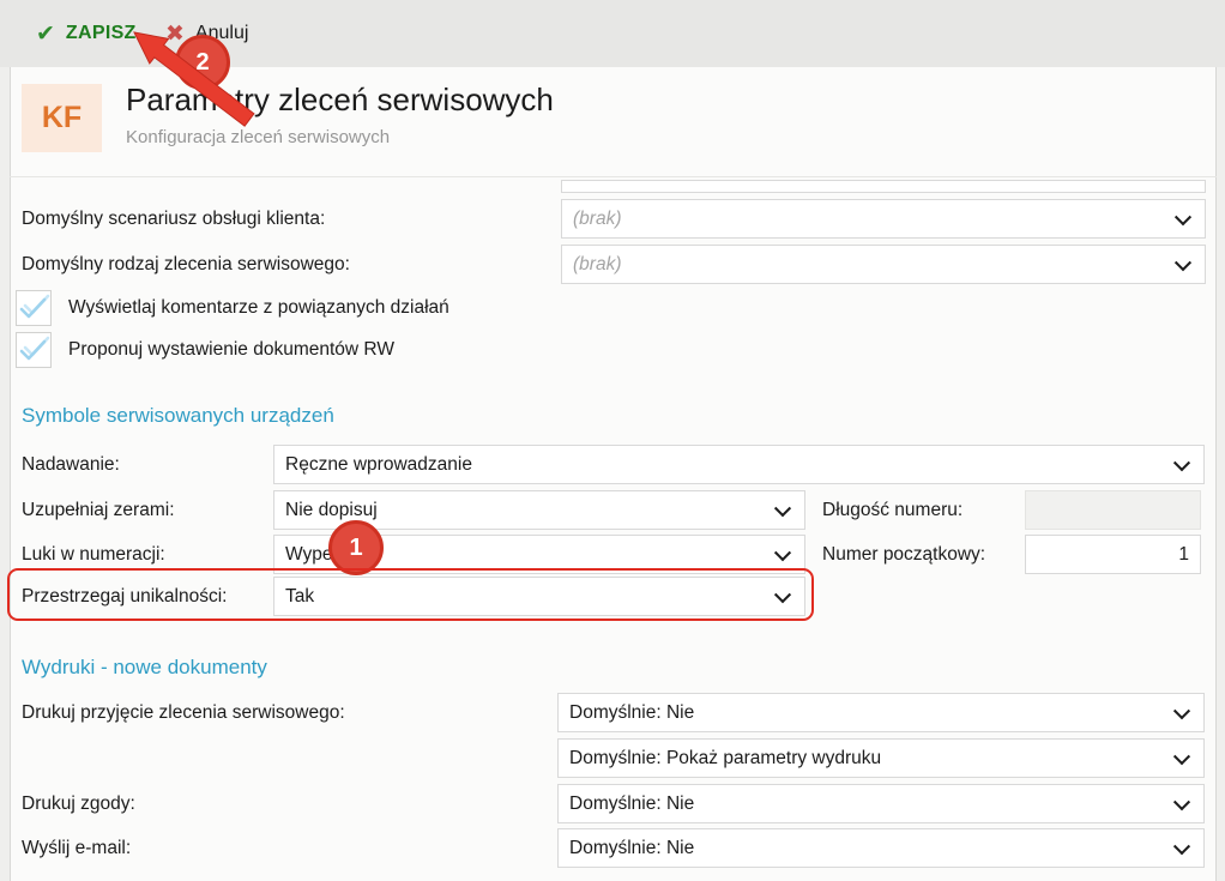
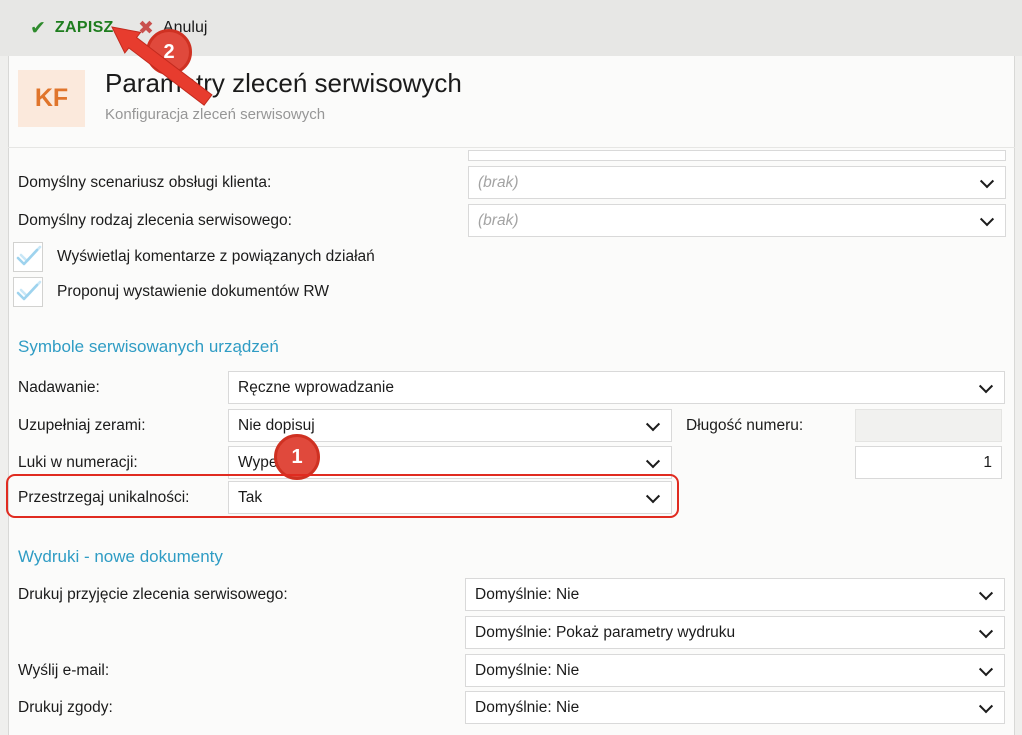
  ✔
  ZAPISZ
  ✖
  Anuluj
  KF
  Paramtry zleceń serwisowych
  Konfiguracja zleceń serwisowych
  Domyślny scenariusz obsługi klienta:
  (brak)
  Domyślny rodzaj zlecenia serwisowego:
  (brak)
  Wyświetlaj komentarze z powiązanych działań
  Proponuj wystawienie dokumentów RW
  Symbole serwisowanych urządzeń
  Nadawanie:
  Ręczne wprowadzanie
  Uzupełniaj zerami:
  Nie dopisuj
  Długość numeru:
  Luki w numeracji:
- Numer początkowy:
  1
  Przestrzegaj unikalności:
  Tak
  Wydruki - nowe dokumenty
  Drukuj przyjęcie zlecenia serwisowego:
  Domyślnie: Nie
  Domyślnie: Pokaż parametry wydruku
- Drukuj zgody:
+ Wyślij e-mail:
  Domyślnie: Nie
- Wyślij e-mail:
+ Drukuj zgody:
  Domyślnie: Nie
  1
  2
